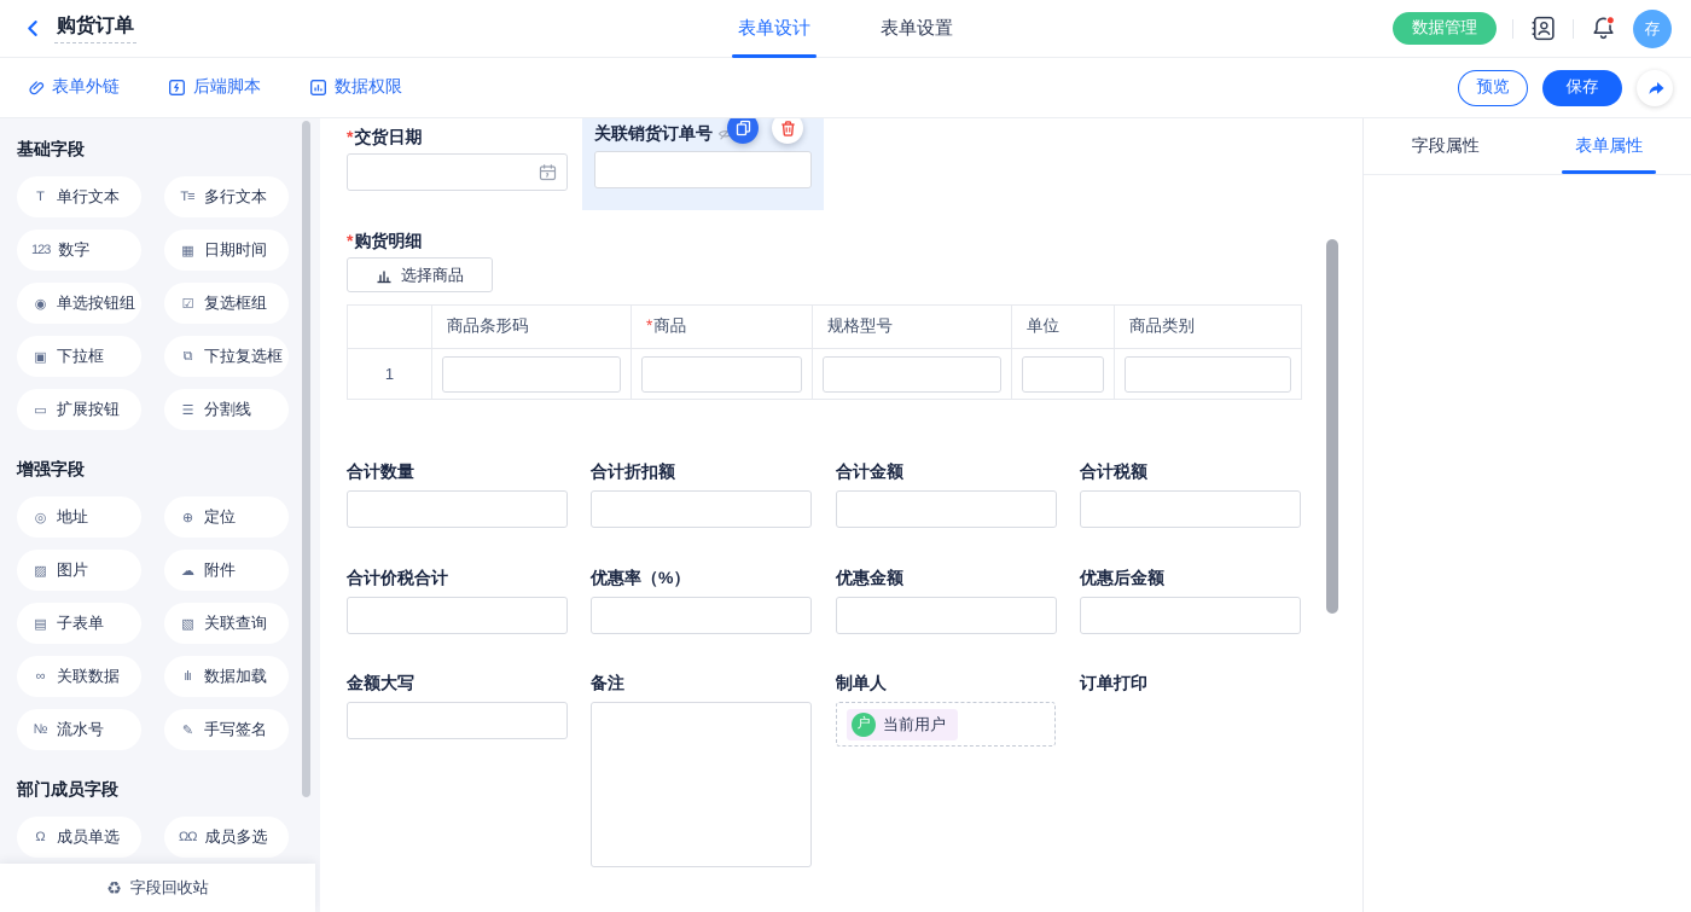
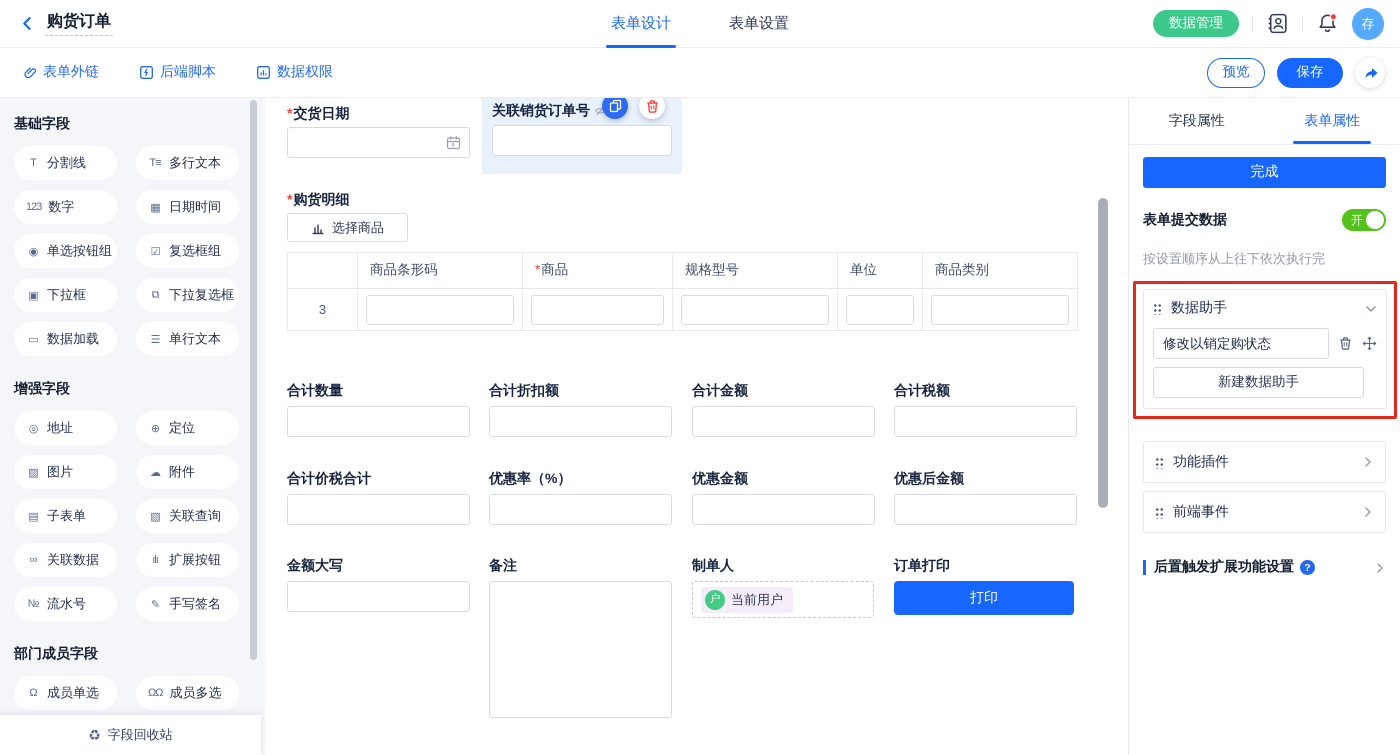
  购货订单
  表单设计
  表单设置
  数据管理
  存
  表单外链
  后端脚本
  数据权限
  预览
  保存
  基础字段
  T
- 单行文本
+ 分割线
  T≡
  多行文本
  123
  数字
  ▦
  日期时间
  ◉
  单选按钮组
  ☑
  复选框组
  ▣
  下拉框
  ⧉
  下拉复选框
  ▭
- 扩展按钮
+ 数据加载
  ☰
- 分割线
+ 单行文本
  增强字段
  ◎
  地址
  ⊕
  定位
  ▨
  图片
  ☁
  附件
  ▤
  子表单
  ▧
  关联查询
  ∞
  关联数据
  ılı
- 数据加载
+ 扩展按钮
  №
  流水号
  ✎
  手写签名
  部门成员字段
  Ω
  成员单选
  ΩΩ
  成员多选
  ♻
  字段回收站
  *交货日期
  关联销货订单号
  *购货明细
  选择商品
  	商品条形码	*商品	规格型号	单位	商品类别
- 1
+ 3
  合计数量
  合计折扣额
  合计金额
  合计税额
  合计价税合计
  优惠率（%）
  优惠金额
  优惠后金额
  金额大写
  备注
  制单人
  户
  当前用户
  订单打印
+ 打印
  字段属性
  表单属性
+ 完成
+ 表单提交数据
+ 开
+ 按设置顺序从上往下依次执行完
+ 数据助手
+ 修改以销定购状态
+ 新建数据助手
+ 功能插件
+ 前端事件
+ 后置触发扩展功能设置
+ ?
